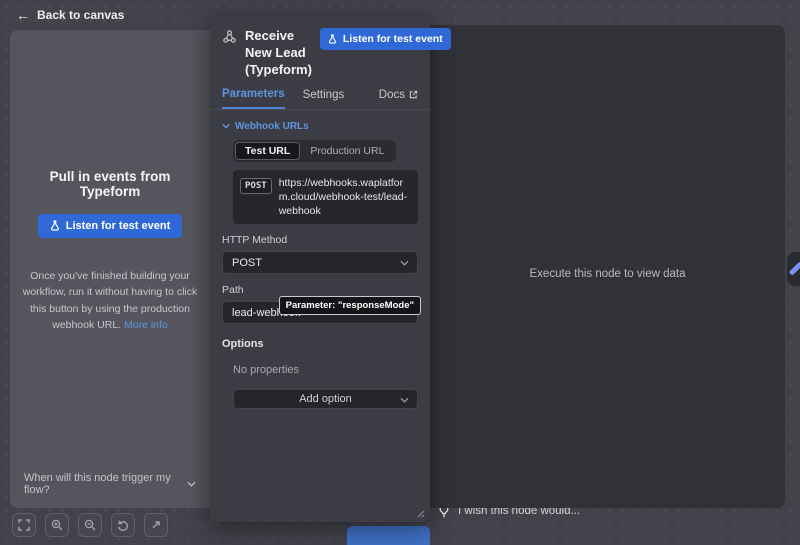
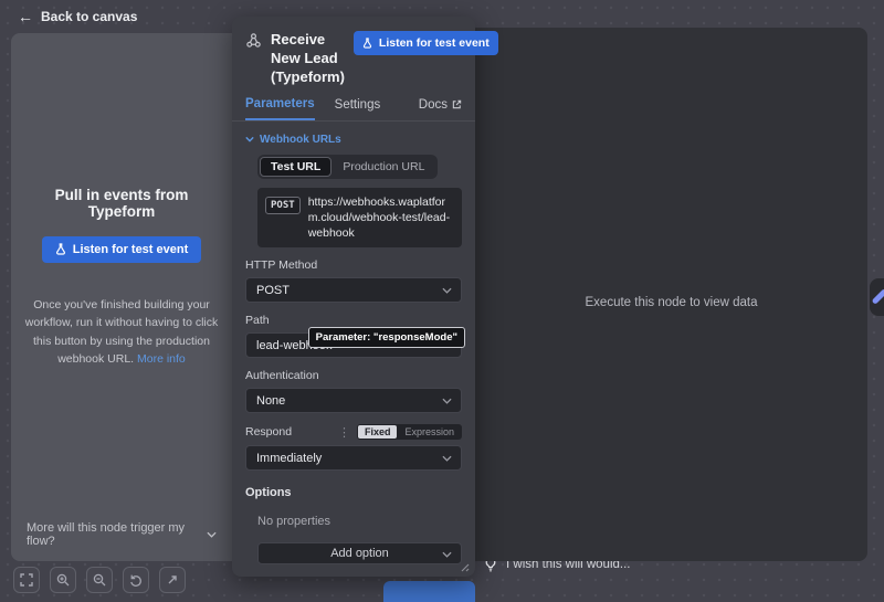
  ←
  Back to canvas
- I wish this node would...
+ I wish this will would...
  Pull in events from Typeform
  Listen for test event
  Once you've finished building your workflow, run it without having to click this button by using the production webhook URL. More info
- When will this node trigger my flow?
+ More will this node trigger my flow?
  Execute this node to view data
  Receive New Lead (Typeform)
  Listen for test event
  Parameters
  Settings
  Docs
  Webhook URLs
  Test URL
  Production URL
  POST
  https://webhooks.waplatform.cloud/webhook-test/lead-webhook
  HTTP Method
  POST
  Path
+ Authentication
+ None
+ Respond
+ ⋮
+ Fixed
+ Expression
+ Immediately
  Options
  No properties
  Add option
  Parameter: "responseMode"
